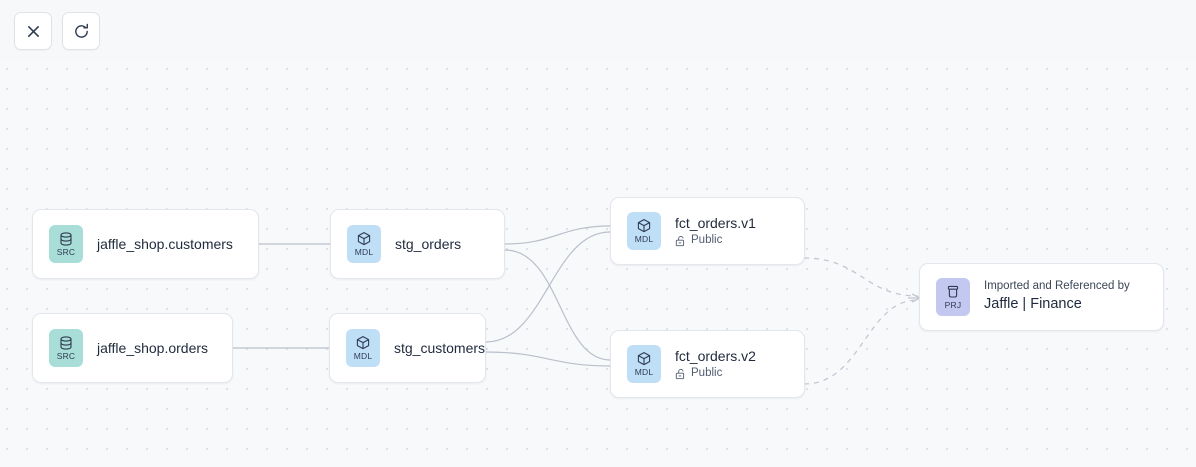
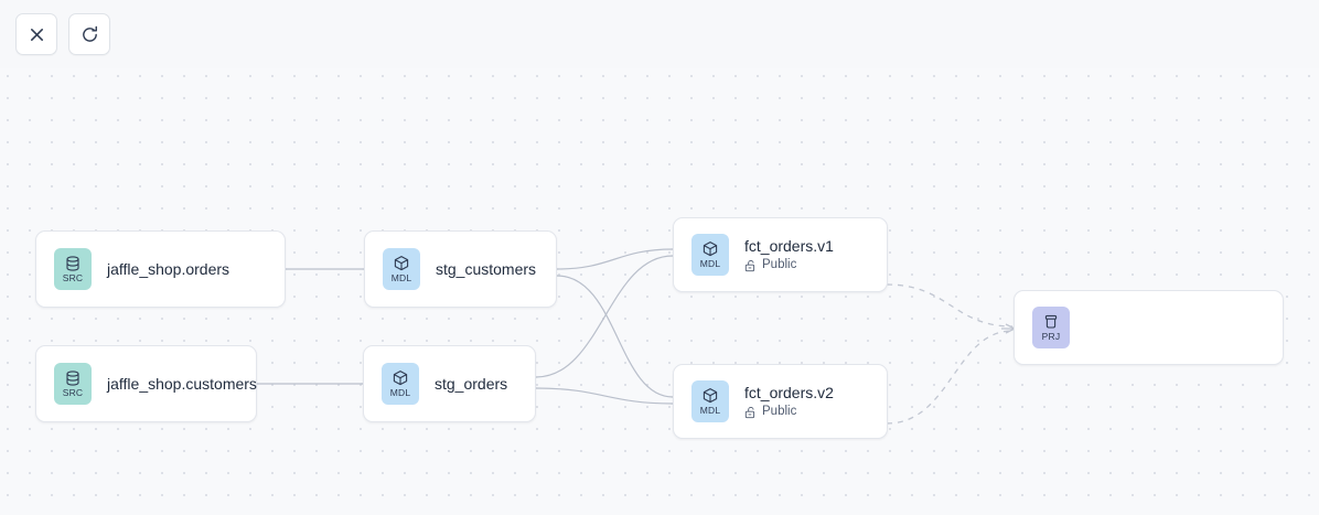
  SRC
- jaffle_shop.customers
+ jaffle_shop.orders
  SRC
- jaffle_shop.orders
+ jaffle_shop.customers
  MDL
- stg_orders
+ stg_customers
  MDL
- stg_customers
+ stg_orders
  MDL
  fct_orders.v1
  Public
  MDL
  fct_orders.v2
  Public
  PRJ
- Imported and Referenced by
- Jaffle | Finance
